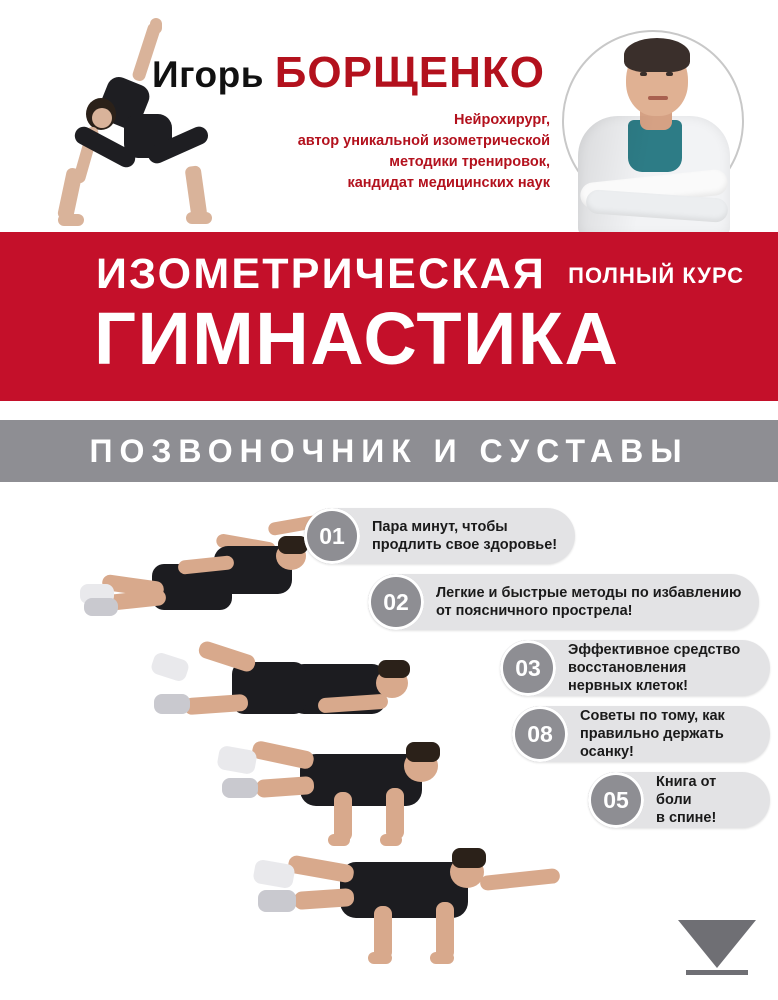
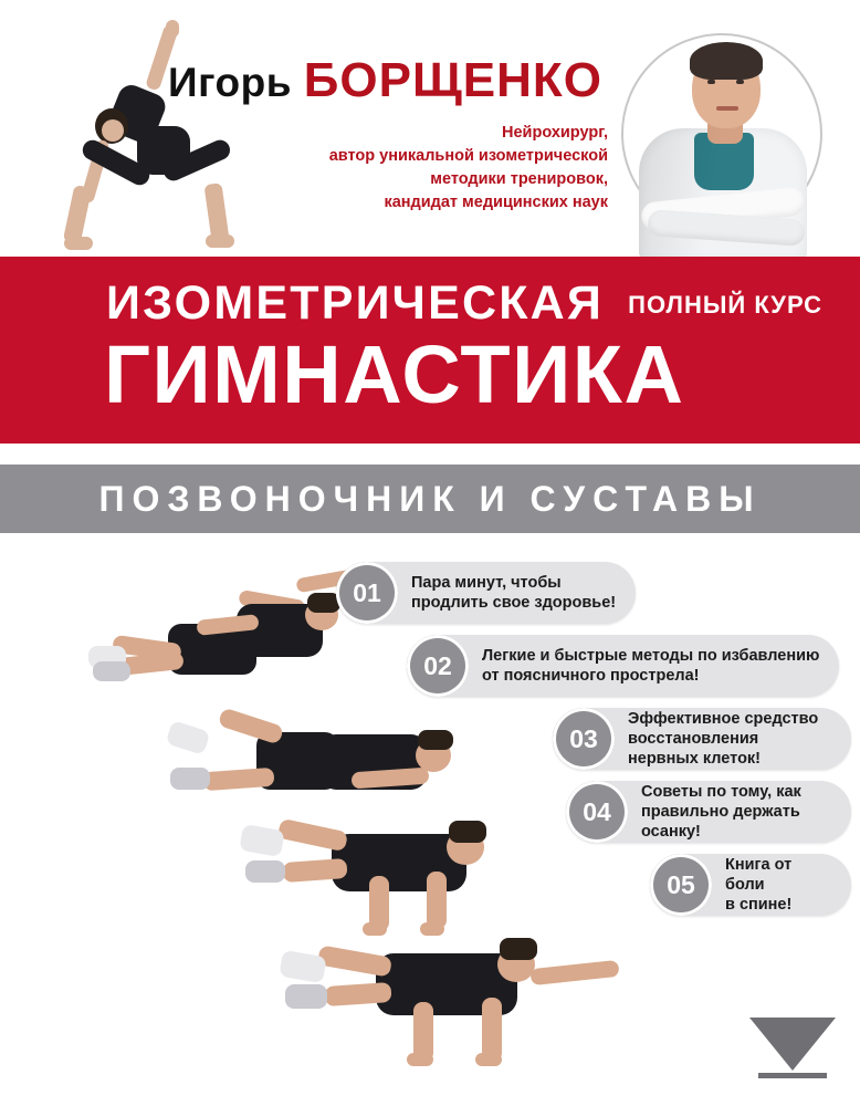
  Игорь БОРЩЕНКО
  Нейрохирург,
  автор уникальной изометрической
  методики тренировок,
  кандидат медицинских наук
  ИЗОМЕТРИЧЕСКАЯ
  ГИМНАСТИКА
  ПОЛНЫЙ КУРС
  ПОЗВОНОЧНИК И СУСТАВЫ
  01
  Пара минут, чтобы
  продлить свое здоровье!
  02
  Легкие и быстрые методы по избавлению
  от поясничного прострела!
  03
  Эффективное средство
  восстановления нервных клеток!
- 08
+ 04
  Советы по тому, как
  правильно держать осанку!
  05
  Книга от боли
  в спине!
